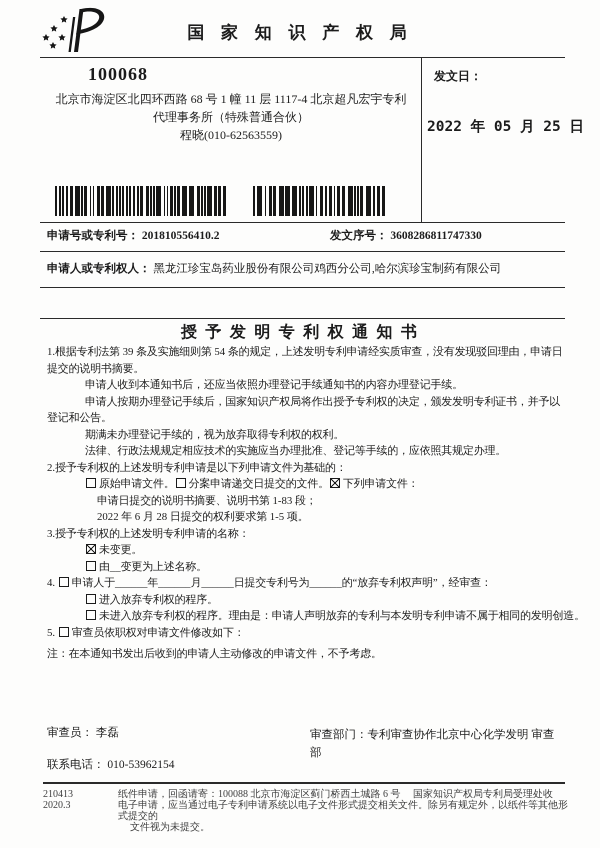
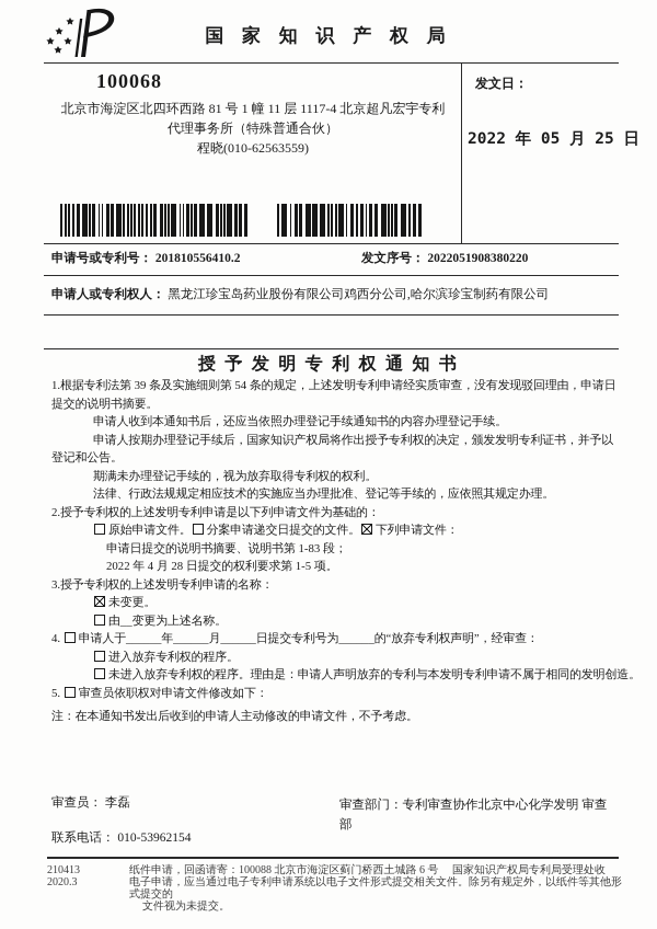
  国 家 知 识 产 权 局
  100068
- 北京市海淀区北四环西路 68 号 1 幢 11 层 1117-4 北京超凡宏宇专利
+ 北京市海淀区北四环西路 81 号 1 幢 11 层 1117-4 北京超凡宏宇专利
  代理事务所（特殊普通合伙）
  程晓(010-62563559)
  发文日：
  2022 年 05 月 25 日
  申请号或专利号： 201810556410.2
- 发文序号： 3608286811747330
+ 发文序号： 2022051908380220
  申请人或专利权人： 黑龙江珍宝岛药业股份有限公司鸡西分公司,哈尔滨珍宝制药有限公司
  授 予 发 明 专 利 权 通 知 书
  1.根据专利法第 39 条及实施细则第 54 条的规定，上述发明专利申请经实质审查，没有发现驳回理由，申请日提交的说明书摘要。
  申请人收到本通知书后，还应当依照办理登记手续通知书的内容办理登记手续。
  申请人按期办理登记手续后，国家知识产权局将作出授予专利权的决定，颁发发明专利证书，并予以登记和公告。
  期满未办理登记手续的，视为放弃取得专利权的权利。
  法律、行政法规规定相应技术的实施应当办理批准、登记等手续的，应依照其规定办理。
  2.授予专利权的上述发明专利申请是以下列申请文件为基础的：
  原始申请文件。 分案申请递交日提交的文件。 下列申请文件：
  申请日提交的说明书摘要、说明书第 1-83 段；
- 2022 年 6 月 28 日提交的权利要求第 1-5 项。
+ 2022 年 4 月 28 日提交的权利要求第 1-5 项。
  3.授予专利权的上述发明专利申请的名称：
  未变更。
  由__变更为上述名称。
  4. 申请人于______年______月______日提交专利号为______的“放弃专利权声明”，经审查：
  进入放弃专利权的程序。
  未进入放弃专利权的程序。理由是：申请人声明放弃的专利与本发明专利申请不属于相同的发明创造。
  5. 审查员依职权对申请文件修改如下：
  注：在本通知书发出后收到的申请人主动修改的申请文件，不予考虑。
  审查员： 李磊
  审查部门：专利审查协作北京中心化学发明 审查部
  联系电话： 010-53962154
  210413
  2020.3
  纸件申请，回函请寄：100088 北京市海淀区蓟门桥西土城路 6 号 国家知识产权局专利局受理处收
  电子申请，应当通过电子专利申请系统以电子文件形式提交相关文件。除另有规定外，以纸件等其他形式提交的
  文件视为未提交。
